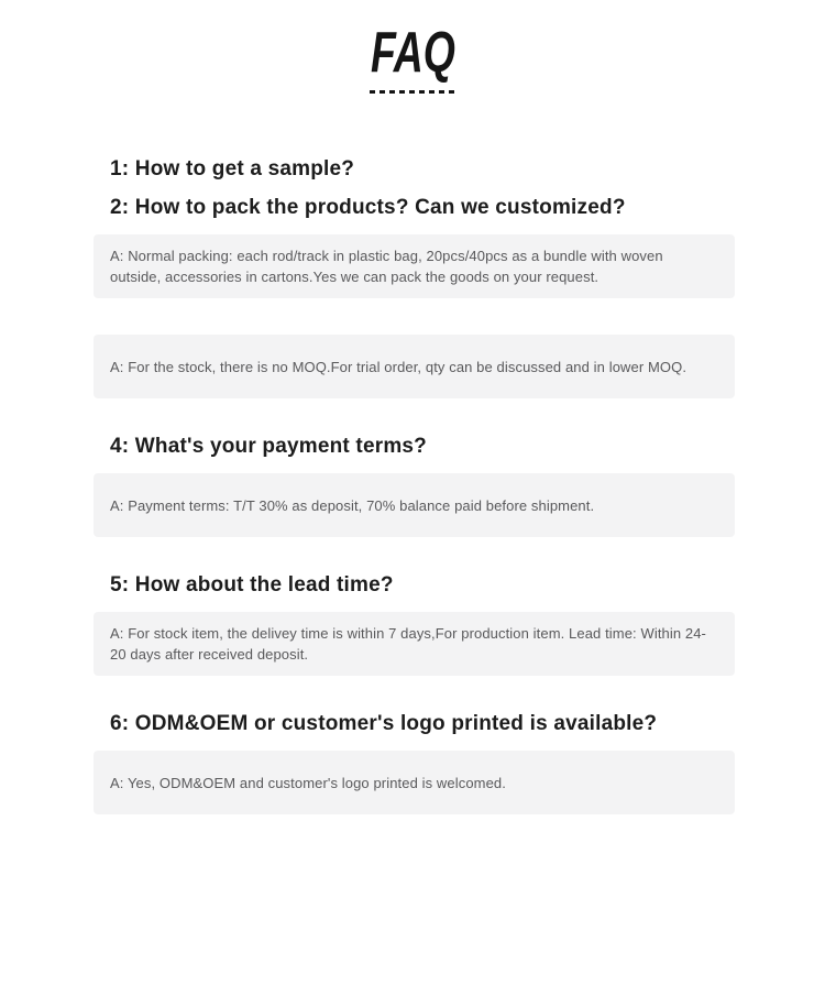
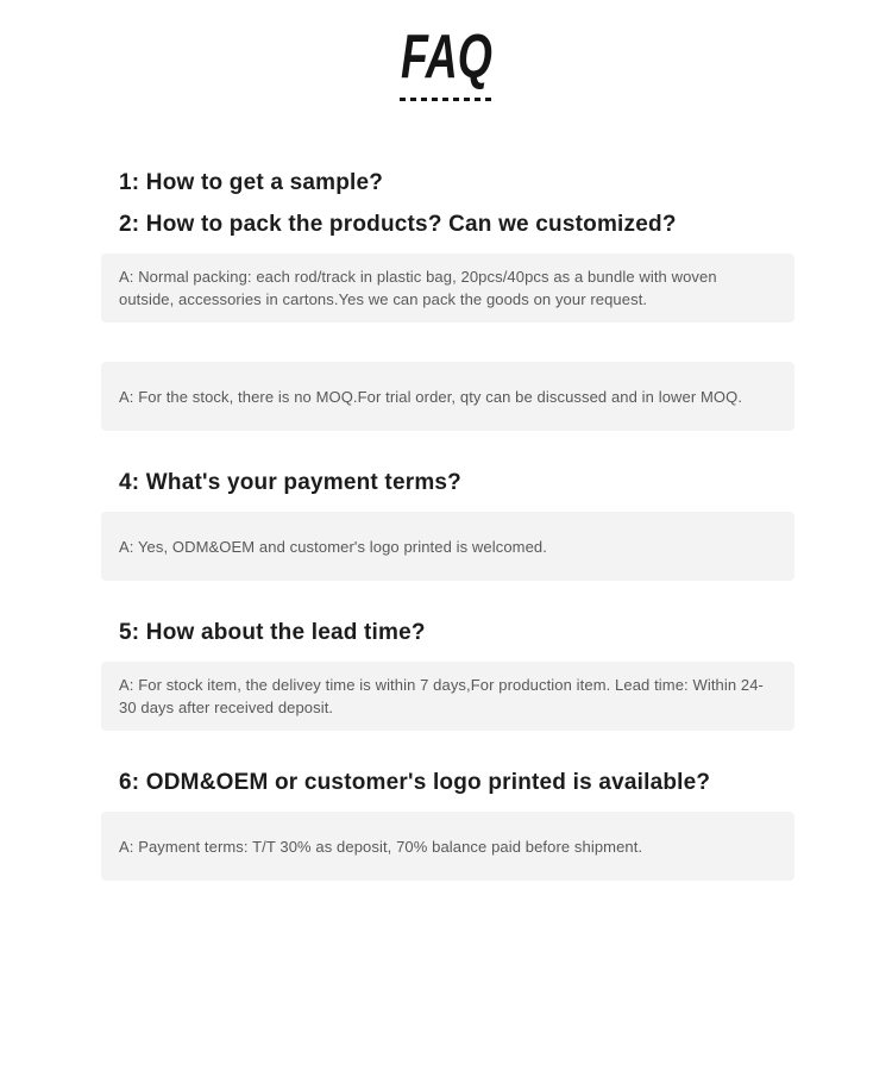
  FAQ
  1: How to get a sample?
  2: How to pack the products? Can we customized?
  A: Normal packing: each rod/track in plastic bag, 20pcs/40pcs as a bundle with woven outside, accessories in cartons.Yes we can pack the goods on your request.
  A: For the stock, there is no MOQ.For trial order, qty can be discussed and in lower MOQ.
  4: What's your payment terms?
- A: Payment terms: T/T 30% as deposit, 70% balance paid before shipment.
+ A: Yes, ODM&OEM and customer's logo printed is welcomed.
  5: How about the lead time?
- A: For stock item, the delivey time is within 7 days,For production item. Lead time: Within 24-20 days after received deposit.
+ A: For stock item, the delivey time is within 7 days,For production item. Lead time: Within 24-30 days after received deposit.
  6: ODM&OEM or customer's logo printed is available?
- A: Yes, ODM&OEM and customer's logo printed is welcomed.
+ A: Payment terms: T/T 30% as deposit, 70% balance paid before shipment.
